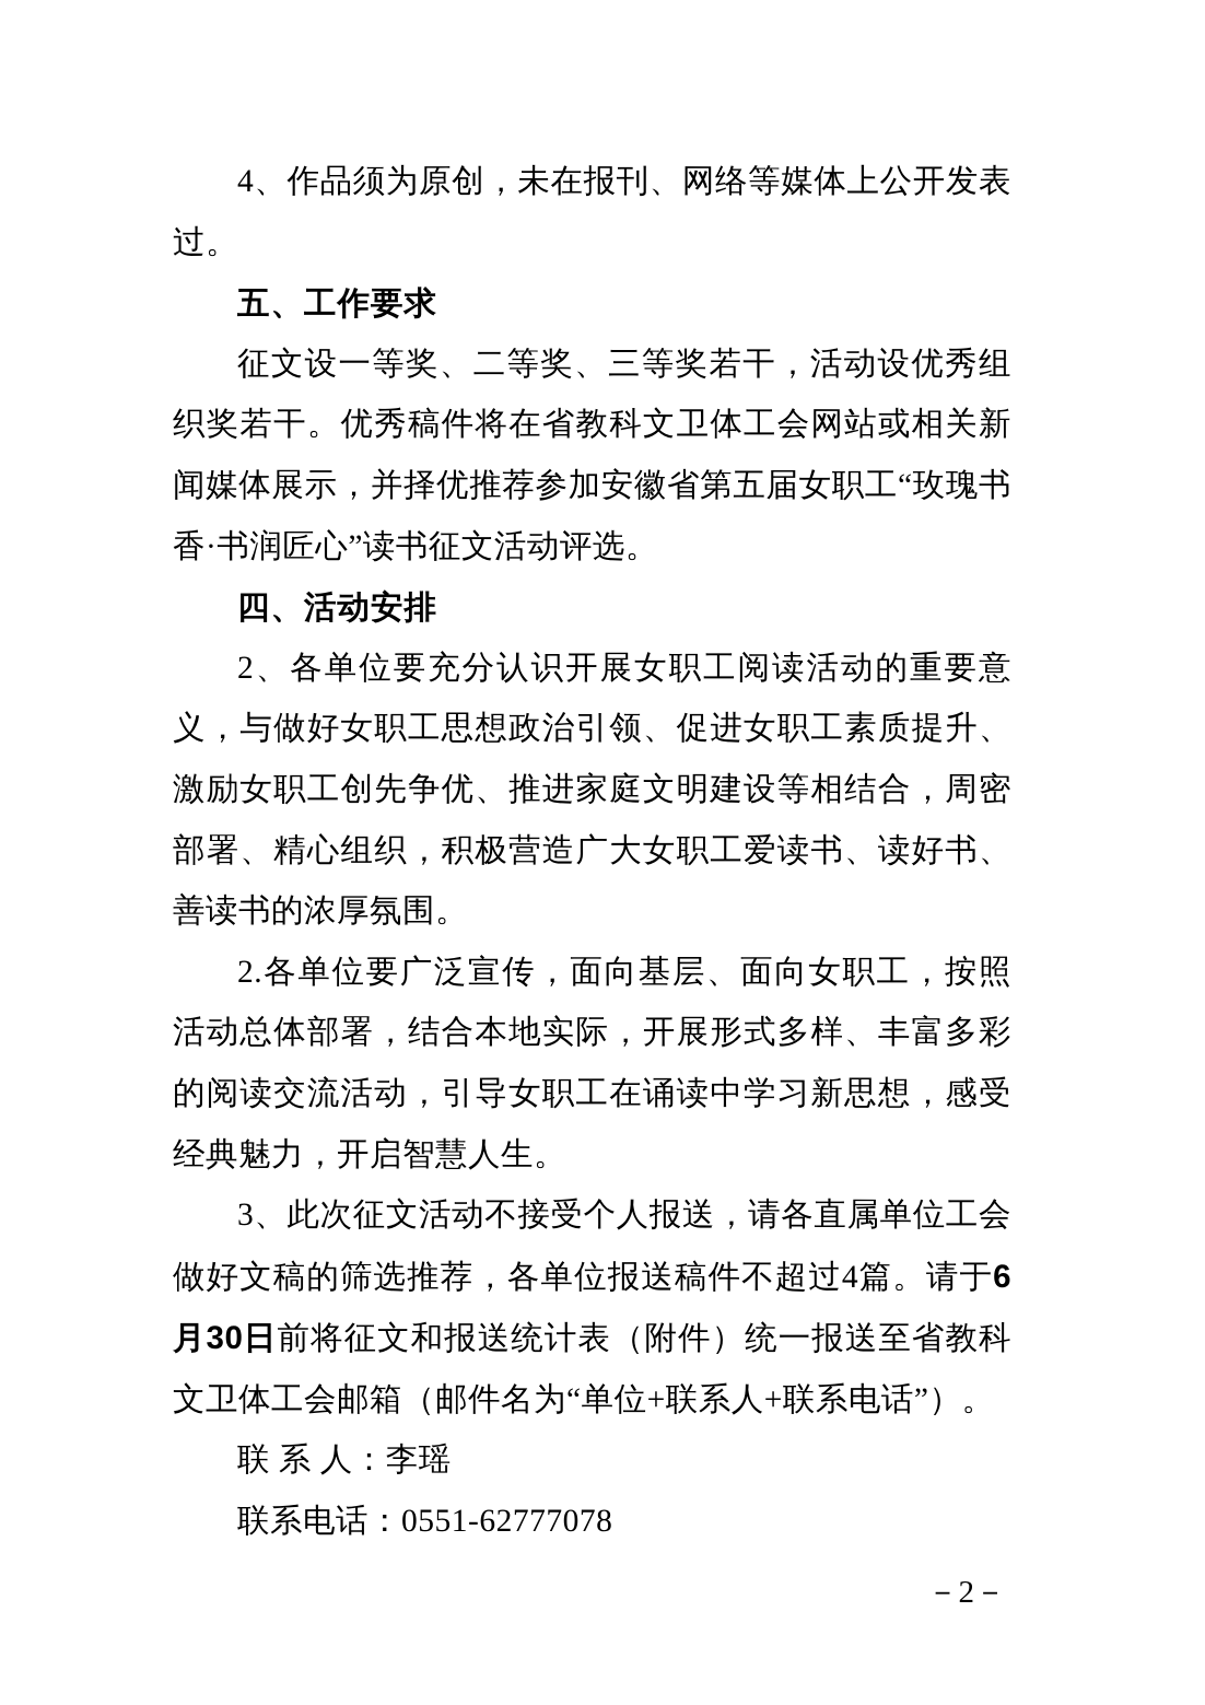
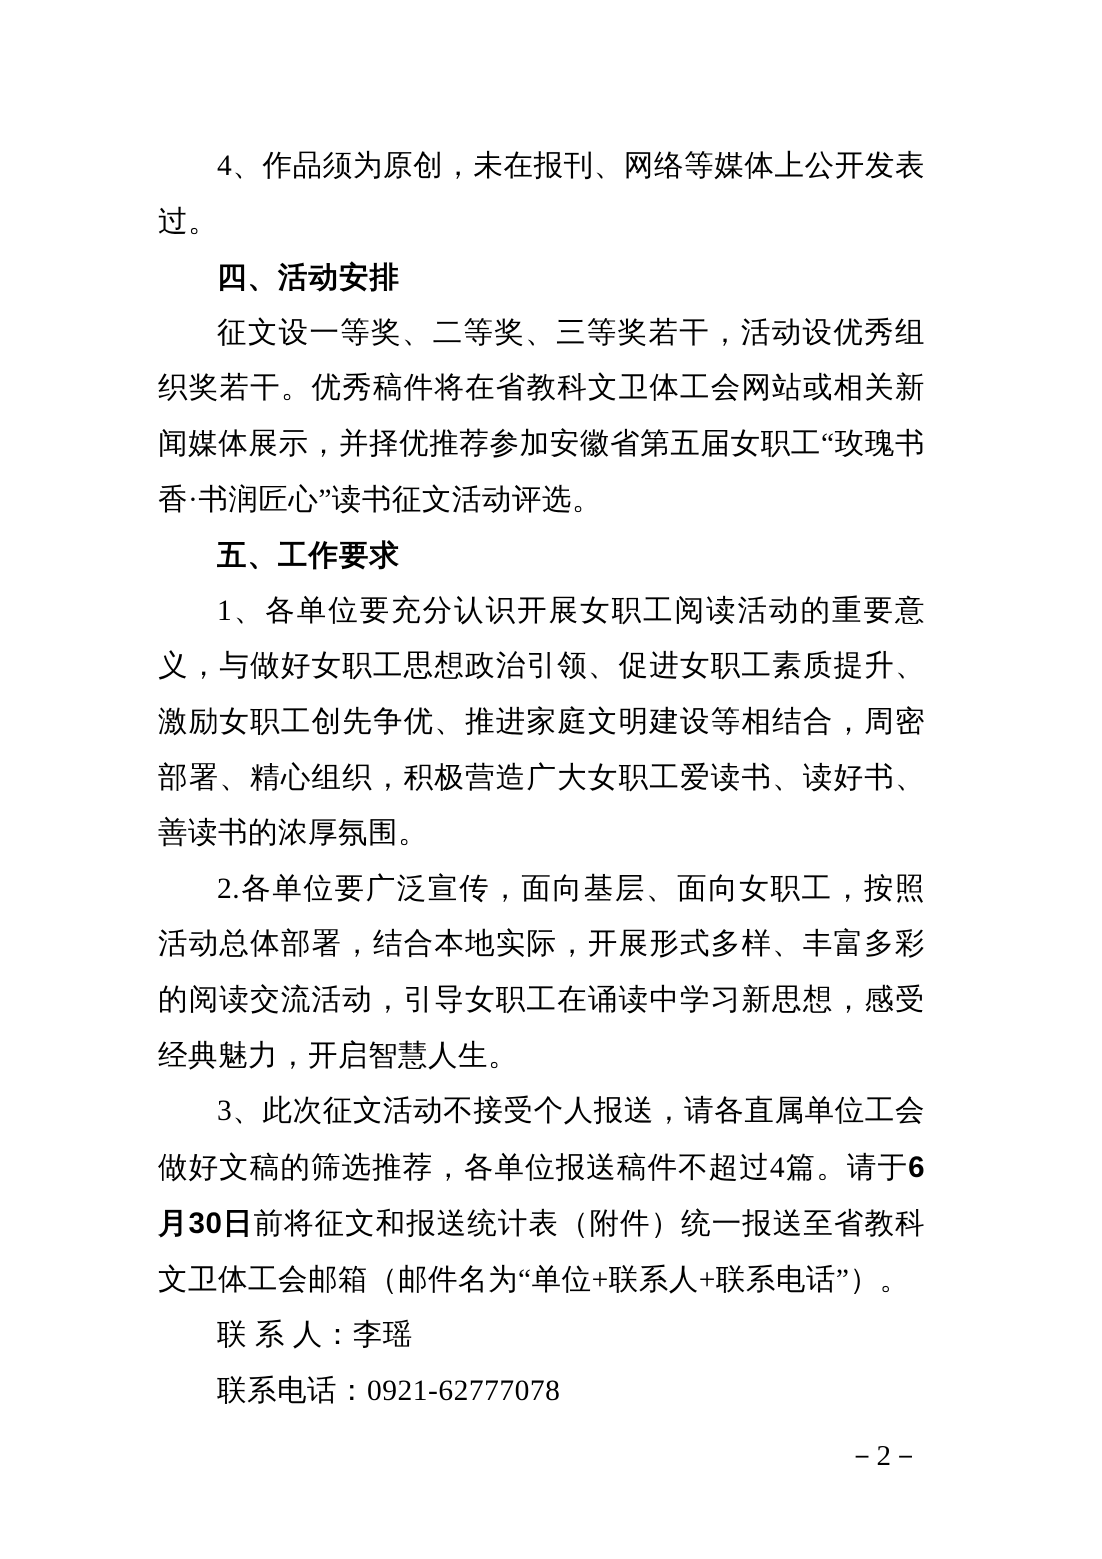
  4、作品须为原创，未在报刊、网络等媒体上公开发表过。
- 五、工作要求
+ 四、活动安排
  征文设一等奖、二等奖、三等奖若干，活动设优秀组织奖若干。优秀稿件将在省教科文卫体工会网站或相关新闻媒体展示，并择优推荐参加安徽省第五届女职工“玫瑰书香·书润匠心”读书征文活动评选。
- 四、活动安排
+ 五、工作要求
- 2、各单位要充分认识开展女职工阅读活动的重要意义，与做好女职工思想政治引领、促进女职工素质提升、激励女职工创先争优、推进家庭文明建设等相结合，周密部署、精心组织，积极营造广大女职工爱读书、读好书、善读书的浓厚氛围。
+ 1、各单位要充分认识开展女职工阅读活动的重要意义，与做好女职工思想政治引领、促进女职工素质提升、激励女职工创先争优、推进家庭文明建设等相结合，周密部署、精心组织，积极营造广大女职工爱读书、读好书、善读书的浓厚氛围。
  2.各单位要广泛宣传，面向基层、面向女职工，按照活动总体部署，结合本地实际，开展形式多样、丰富多彩的阅读交流活动，引导女职工在诵读中学习新思想，感受经典魅力，开启智慧人生。
  3、此次征文活动不接受个人报送，请各直属单位工会做好文稿的筛选推荐，各单位报送稿件不超过4篇。请于6月30日前将征文和报送统计表（附件）统一报送至省教科文卫体工会邮箱（邮件名为“单位+联系人+联系电话”）。
  联 系 人：李瑶
- 联系电话：0551-62777078
+ 联系电话：0921-62777078
  －2－
